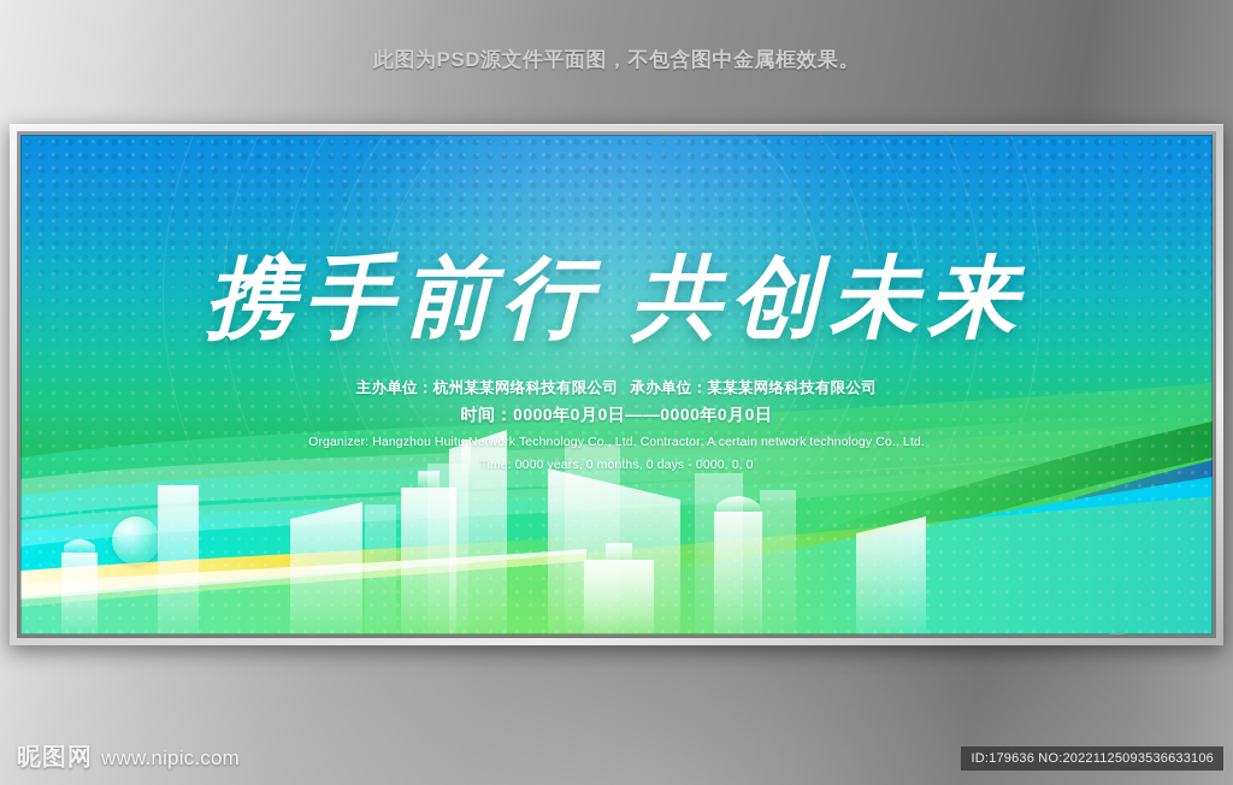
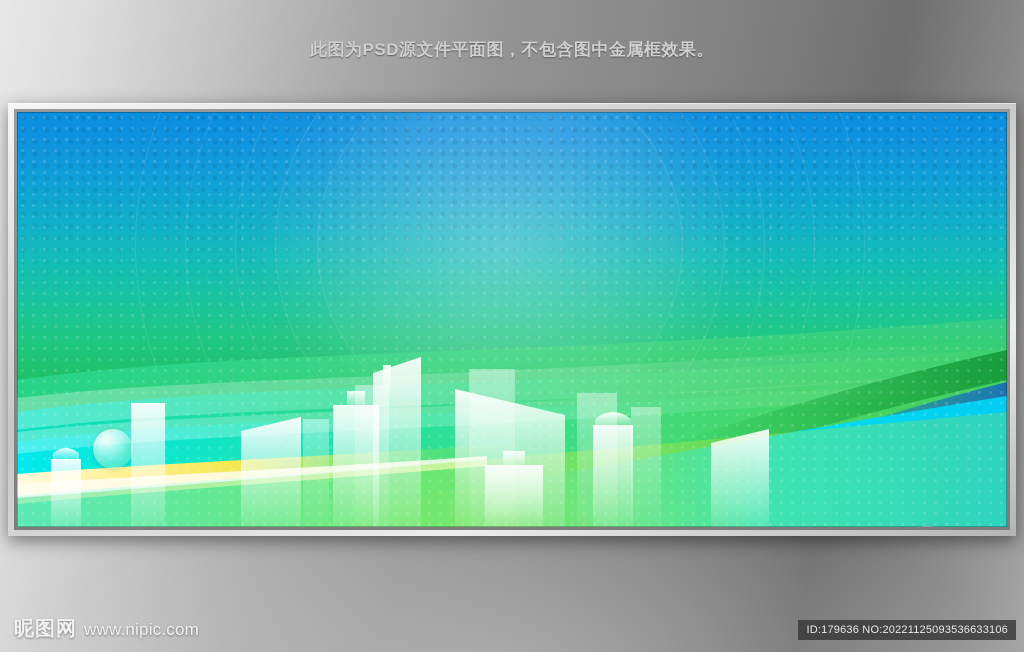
  此图为PSD源文件平面图，不包含图中金属框效果。
- 携手前行 共创未来
- 主办单位：杭州某某网络科技有限公司 承办单位：某某某网络科技有限公司
- 时间：0000年0月0日——0000年0月0日
- Organizer: Hangzhou Huitu Network Technology Co., Ltd. Contractor: A certain network technology Co., Ltd.
- Time: 0000 years, 0 months, 0 days - 0000, 0, 0
  昵图网
  www.nipic.com
  ID:179636 NO:20221125093536633106
